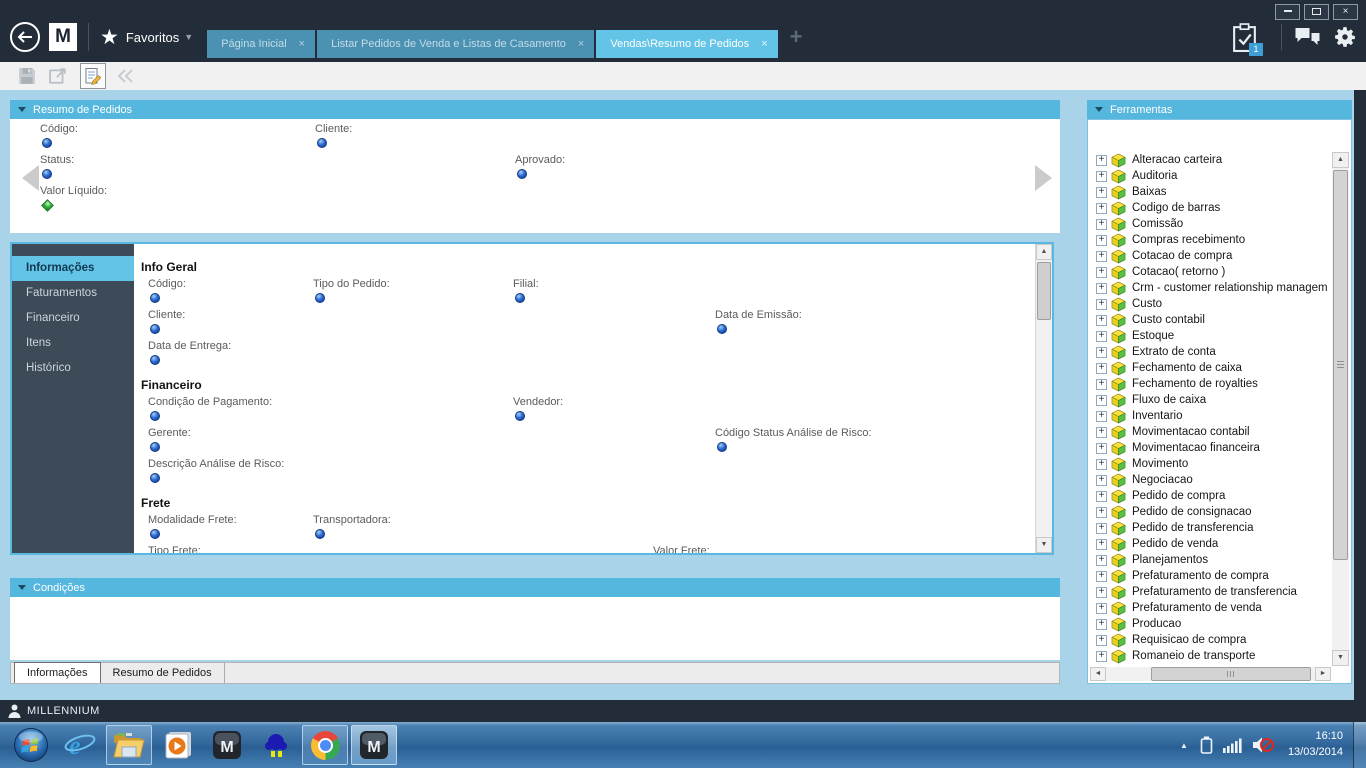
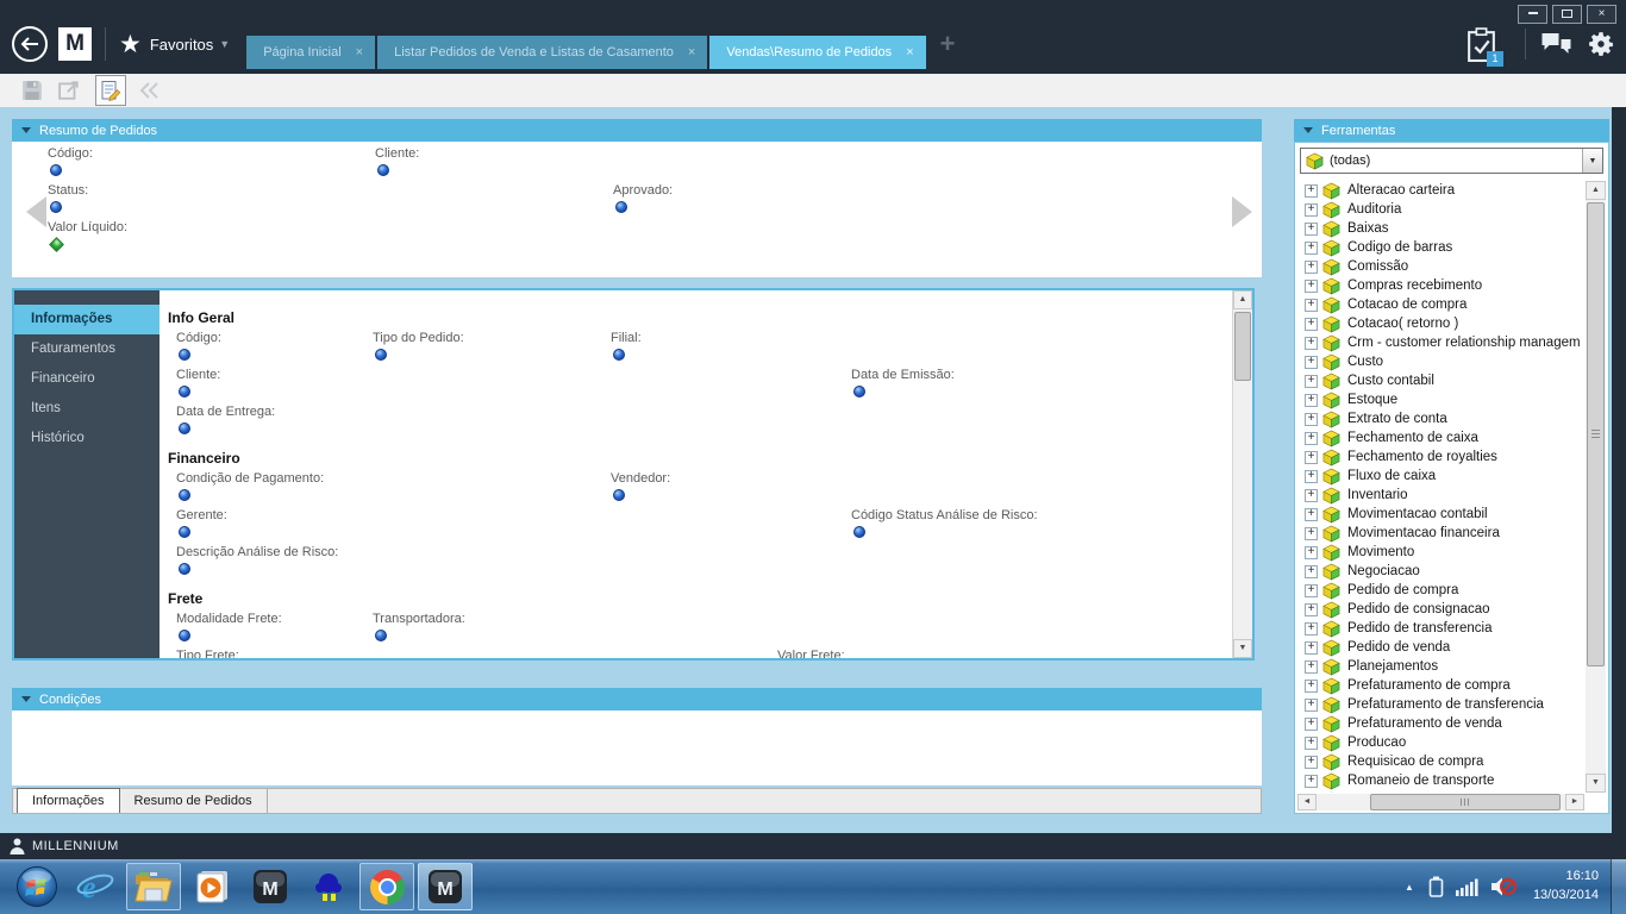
  ×
  M
  ★
  Favoritos
  ▼
  Página Inicial
  ×
  Listar Pedidos de Venda e Listas de Casamento
  ×
  Vendas\Resumo de Pedidos
  ×
  +
  1
  Resumo de Pedidos
  Código:
  Cliente:
  Status:
  Aprovado:
  Valor Líquido:
  Informações
  Faturamentos
  Financeiro
  Itens
  Histórico
  Info Geral
  Código:
  Tipo do Pedido:
  Filial:
  Cliente:
  Data de Emissão:
  Data de Entrega:
  Financeiro
  Condição de Pagamento:
  Vendedor:
  Gerente:
  Código Status Análise de Risco:
  Descrição Análise de Risco:
  Frete
  Modalidade Frete:
  Transportadora:
  Tipo Frete:
  Valor Frete:
  Condições
  Informações
  Resumo de Pedidos
  Ferramentas
+ (todas)
  +
  Alteracao carteira
  +
  Auditoria
  +
  Baixas
  +
  Codigo de barras
  +
  Comissão
  +
  Compras recebimento
  +
  Cotacao de compra
  +
  Cotacao( retorno )
  +
  Crm - customer relationship managem
  +
  Custo
  +
  Custo contabil
  +
  Estoque
  +
  Extrato de conta
  +
  Fechamento de caixa
  +
  Fechamento de royalties
  +
  Fluxo de caixa
  +
  Inventario
  +
  Movimentacao contabil
  +
  Movimentacao financeira
  +
  Movimento
  +
  Negociacao
  +
  Pedido de compra
  +
  Pedido de consignacao
  +
  Pedido de transferencia
  +
  Pedido de venda
  +
  Planejamentos
  +
  Prefaturamento de compra
  +
  Prefaturamento de transferencia
  +
  Prefaturamento de venda
  +
  Producao
  +
  Requisicao de compra
  +
  Romaneio de transporte
  MILLENNIUM
  e
  M
  M
  ▲
  16:10
  13/03/2014
